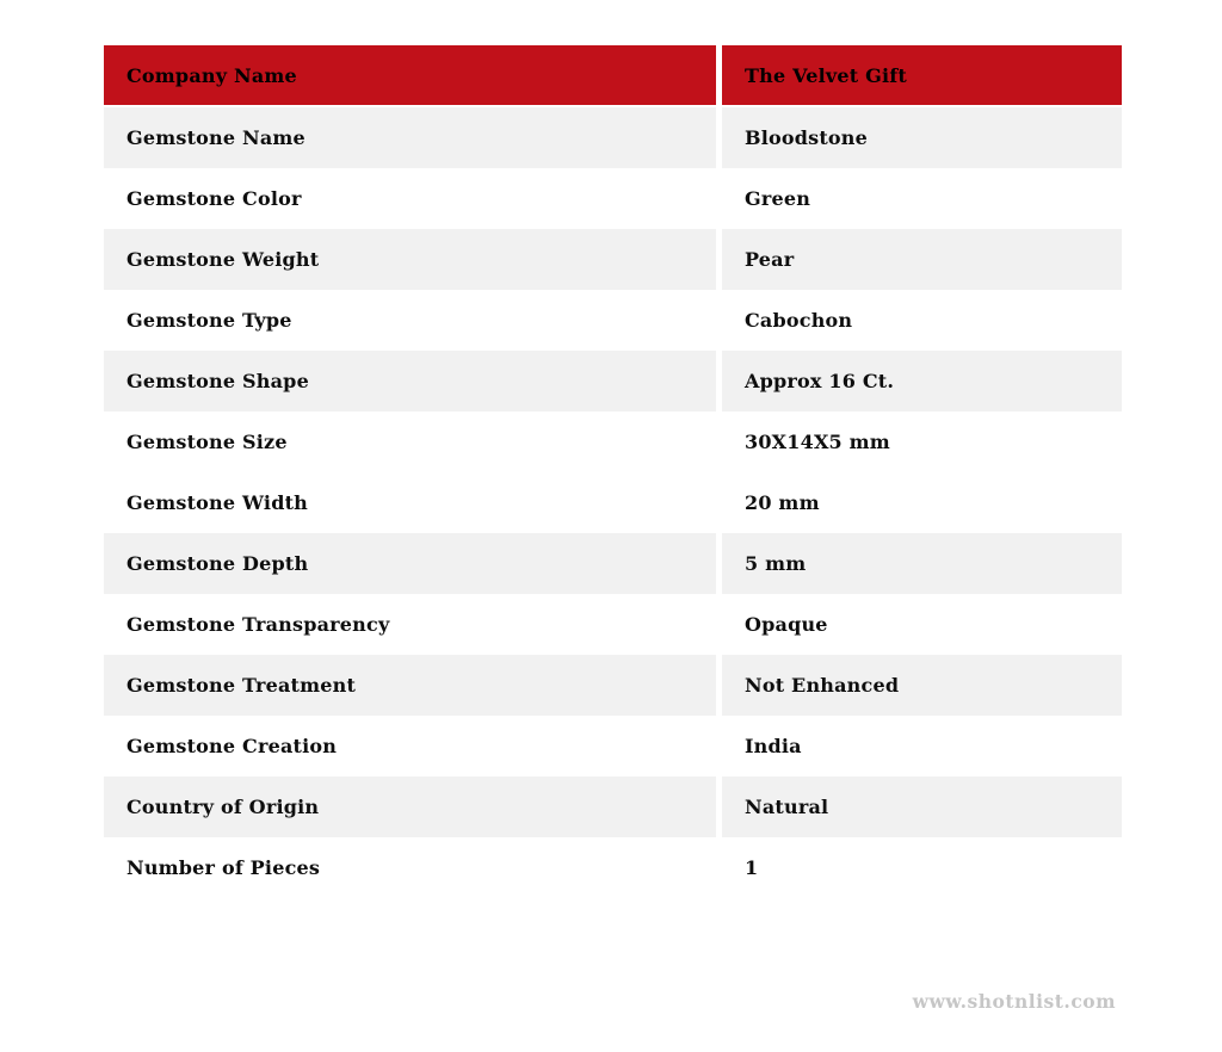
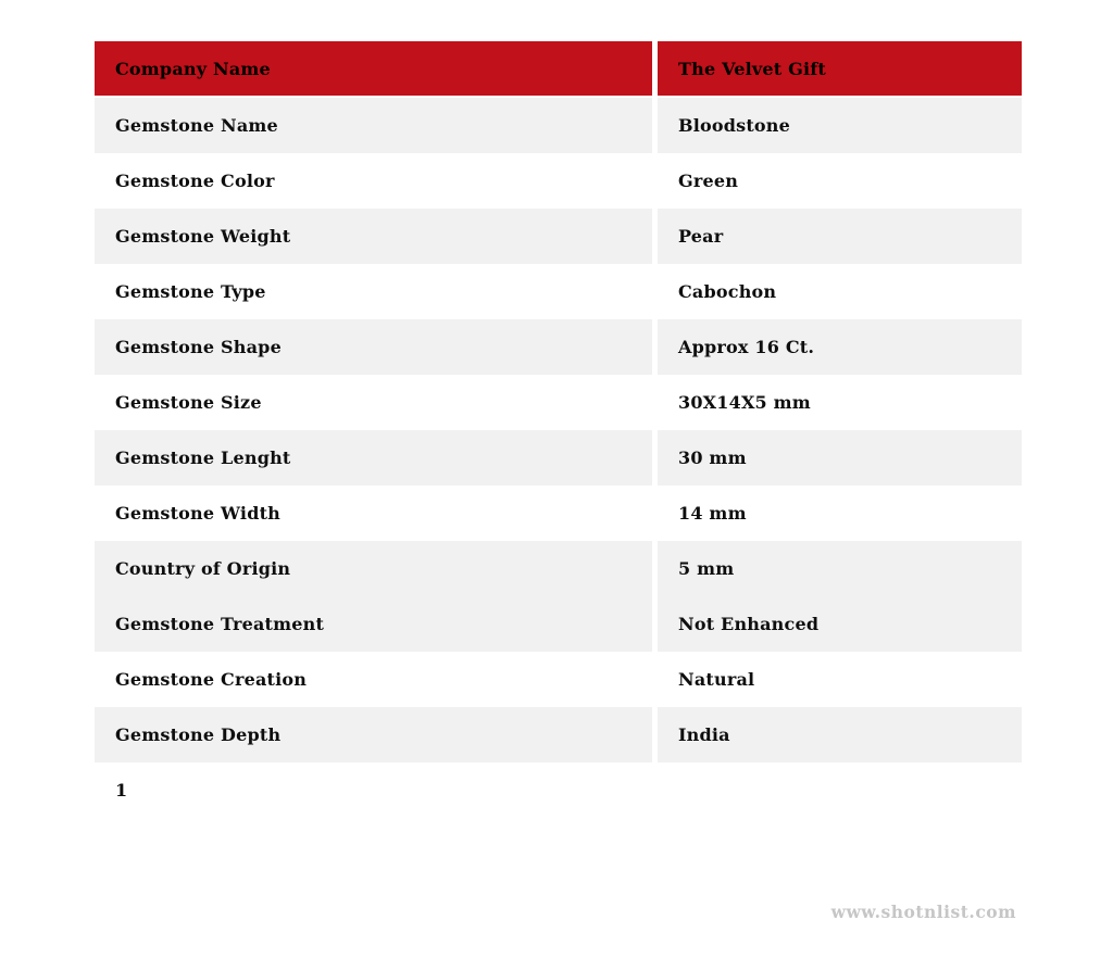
  Company Name
  The Velvet Gift
  Gemstone Name
  Bloodstone
  Gemstone Color
  Green
  Gemstone Weight
  Pear
  Gemstone Type
  Cabochon
  Gemstone Shape
  Approx 16 Ct.
  Gemstone Size
  30X14X5 mm
+ Gemstone Lenght
+ 30 mm
  Gemstone Width
- 20 mm
+ 14 mm
- Gemstone Depth
+ Country of Origin
  5 mm
- Gemstone Transparency
- Opaque
  Gemstone Treatment
  Not Enhanced
  Gemstone Creation
- India
+ Natural
- Country of Origin
+ Gemstone Depth
- Natural
+ India
- Number of Pieces
  1
  www.shotnlist.com
